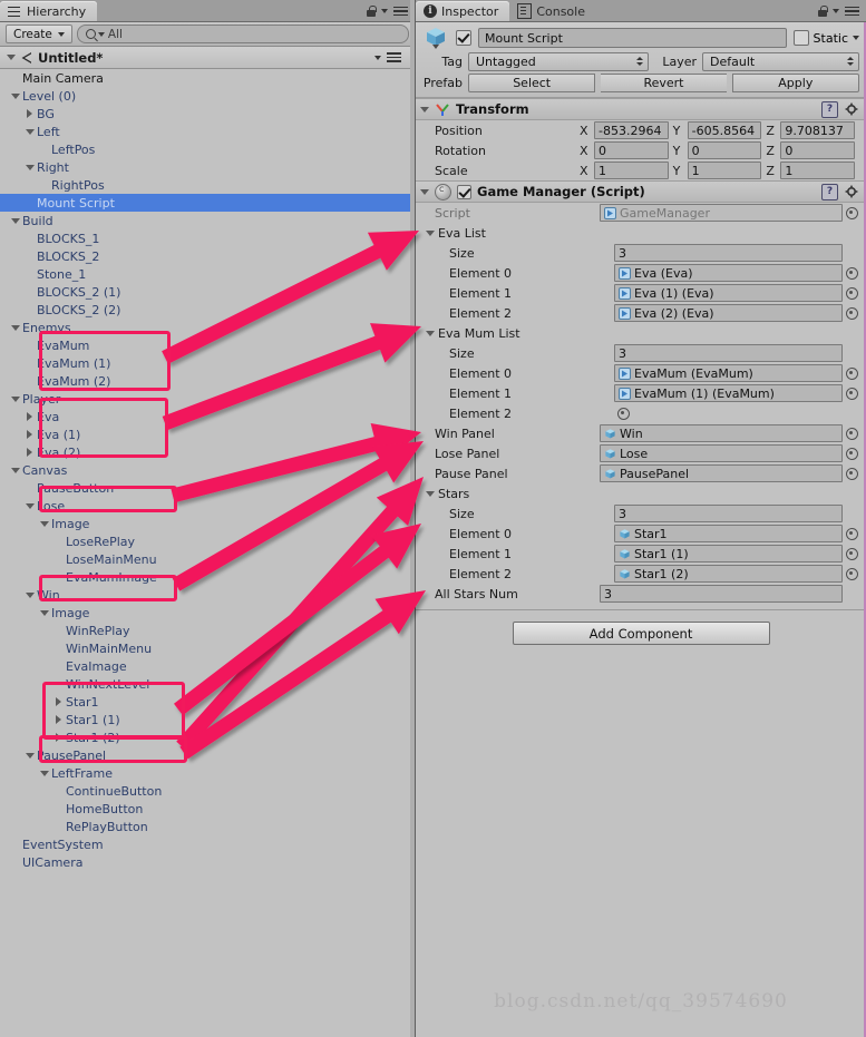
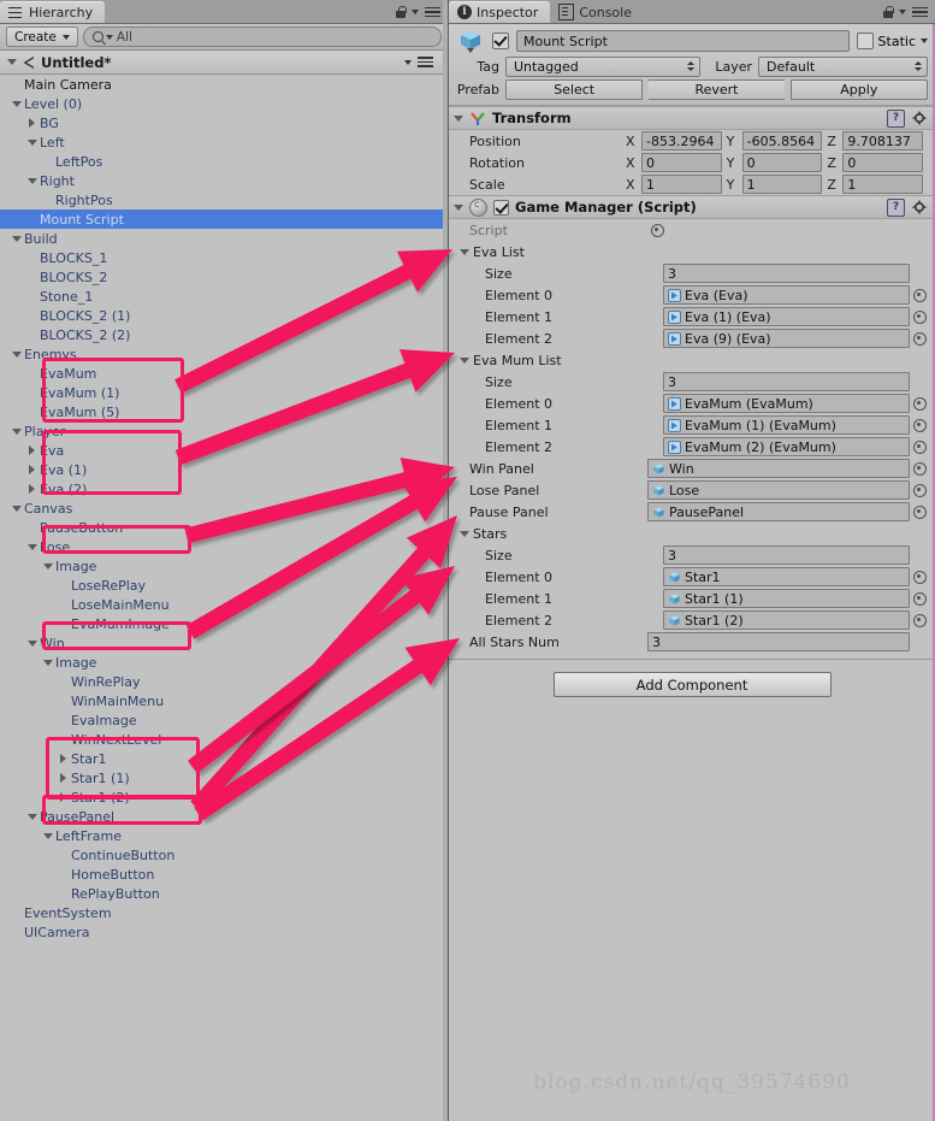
  Hierarchy
  Create
  All
  Untitled*
  Main Camera
  Level (0)
  BG
  Left
  LeftPos
  Right
  RightPos
  Mount Script
  Build
  BLOCKS_1
  BLOCKS_2
  Stone_1
  BLOCKS_2 (1)
  BLOCKS_2 (2)
  Enemys
  EvaMum
  EvaMum (1)
- EvaMum (2)
+ EvaMum (5)
  Player
  Eva
  Eva (1)
  Eva (2)
  Canvas
  PauseButton
  Lose
  Image
  LoseRePlay
  LoseMainMenu
  EvaMumImage
  Win
  Image
  WinRePlay
  WinMainMenu
  EvaImage
  WinNextLevel
  Star1
  Star1 (1)
  Star1 (2)
  PausePanel
  LeftFrame
  ContinueButton
  HomeButton
  RePlayButton
  EventSystem
  UICamera
  i
  Inspector
  Console
  Mount Script
  Static
  Tag
  Untagged
  Layer
  Default
  Prefab
  Select
  Revert
  Apply
  Transform
  ?
  Position
  X
  -853.2964
  Y
  -605.8564
  Z
  9.708137
  Rotation
  X
  0
  Y
  0
  Z
  0
  Scale
  X
  1
  Y
  1
  Z
  1
  Game Manager (Script)
  ?
  Script
- GameManager
  Eva List
  Size
  3
  Element 0
  Eva (Eva)
  Element 1
  Eva (1) (Eva)
  Element 2
- Eva (2) (Eva)
+ Eva (9) (Eva)
  Eva Mum List
  Size
  3
  Element 0
  EvaMum (EvaMum)
  Element 1
  EvaMum (1) (EvaMum)
  Element 2
+ EvaMum (2) (EvaMum)
  Win Panel
  Win
  Lose Panel
  Lose
  Pause Panel
  PausePanel
  Stars
  Size
  3
  Element 0
  Star1
  Element 1
  Star1 (1)
  Element 2
  Star1 (2)
  All Stars Num
  3
  Add Component
